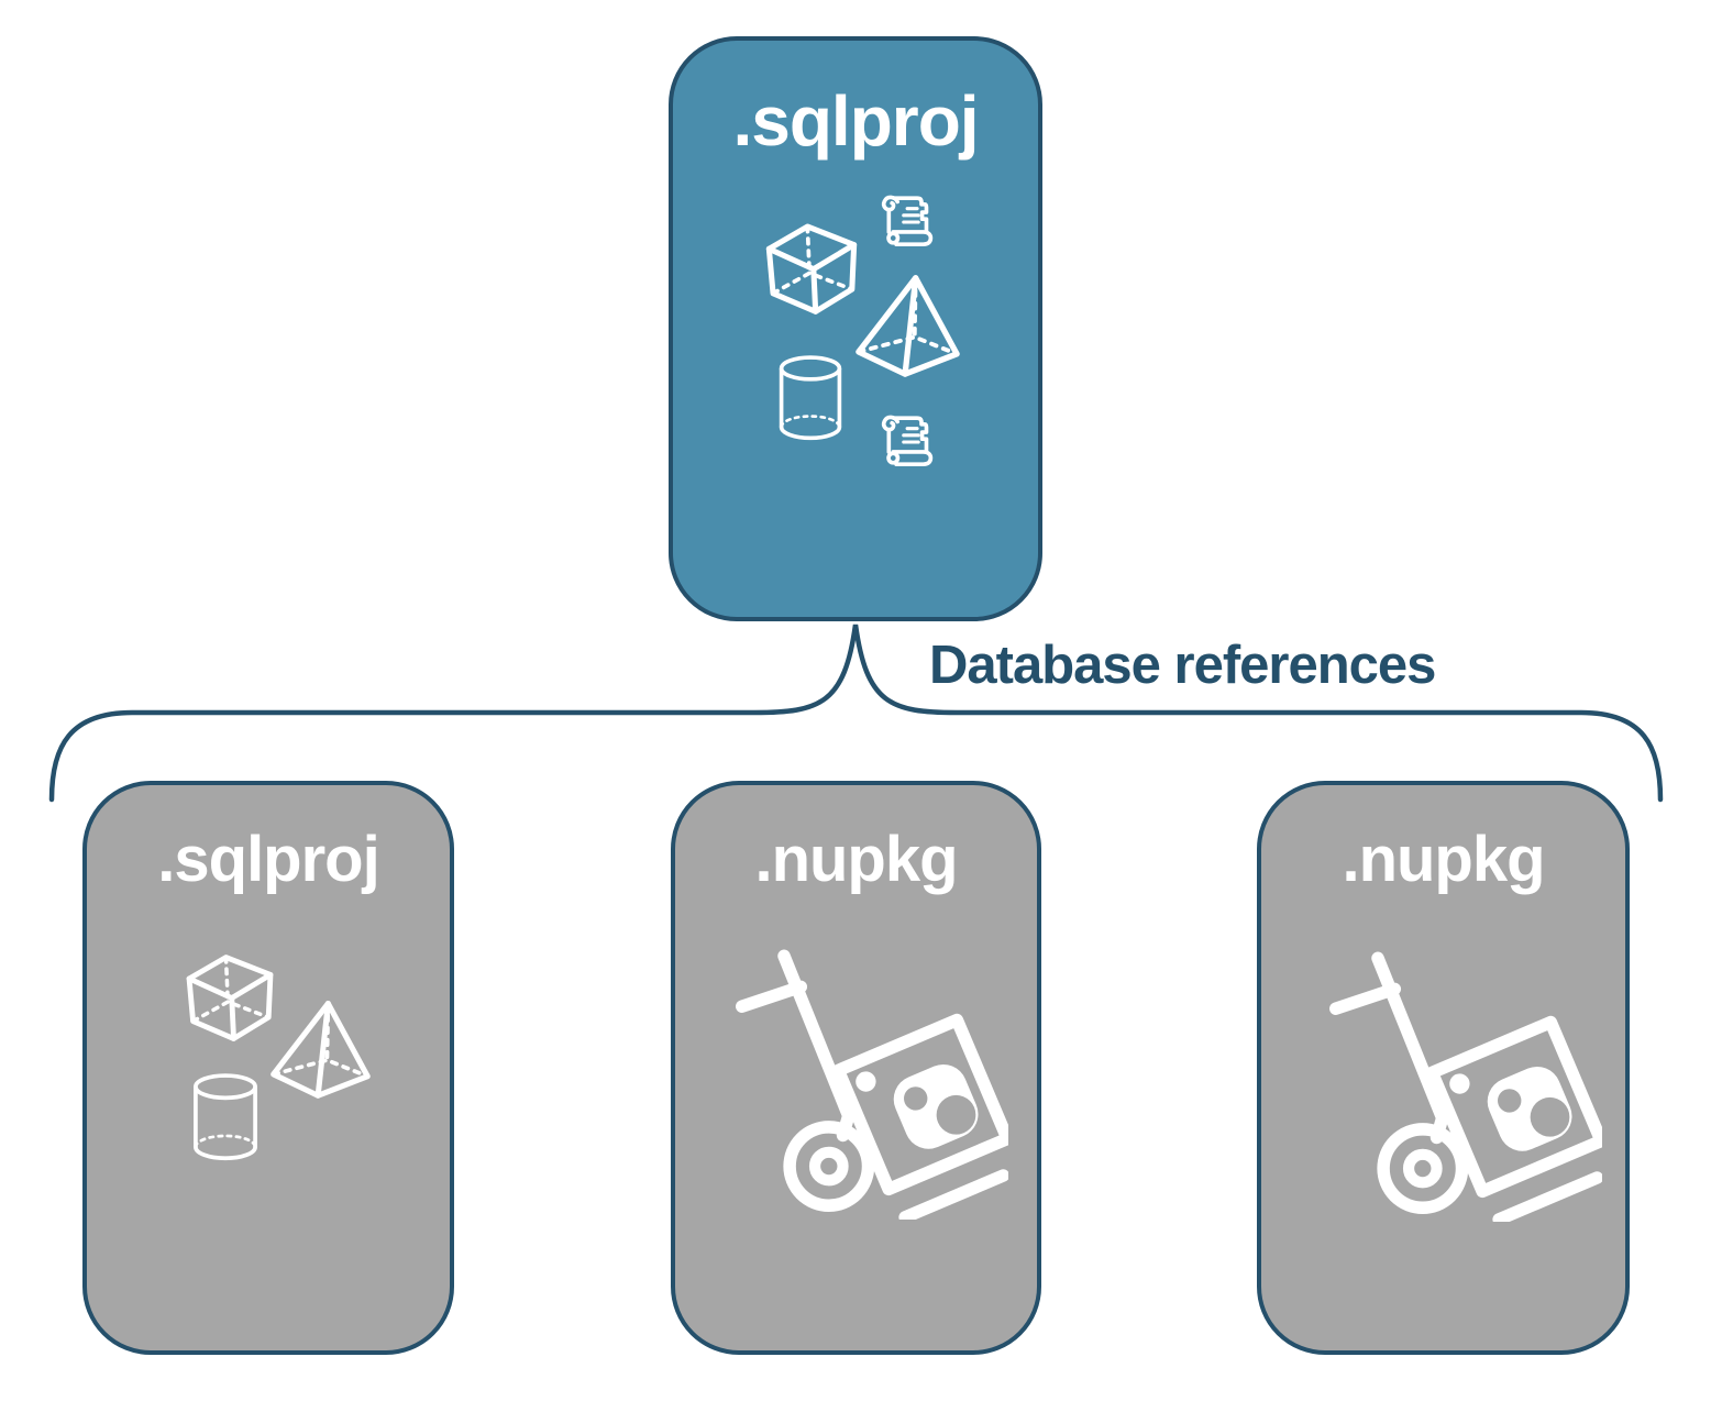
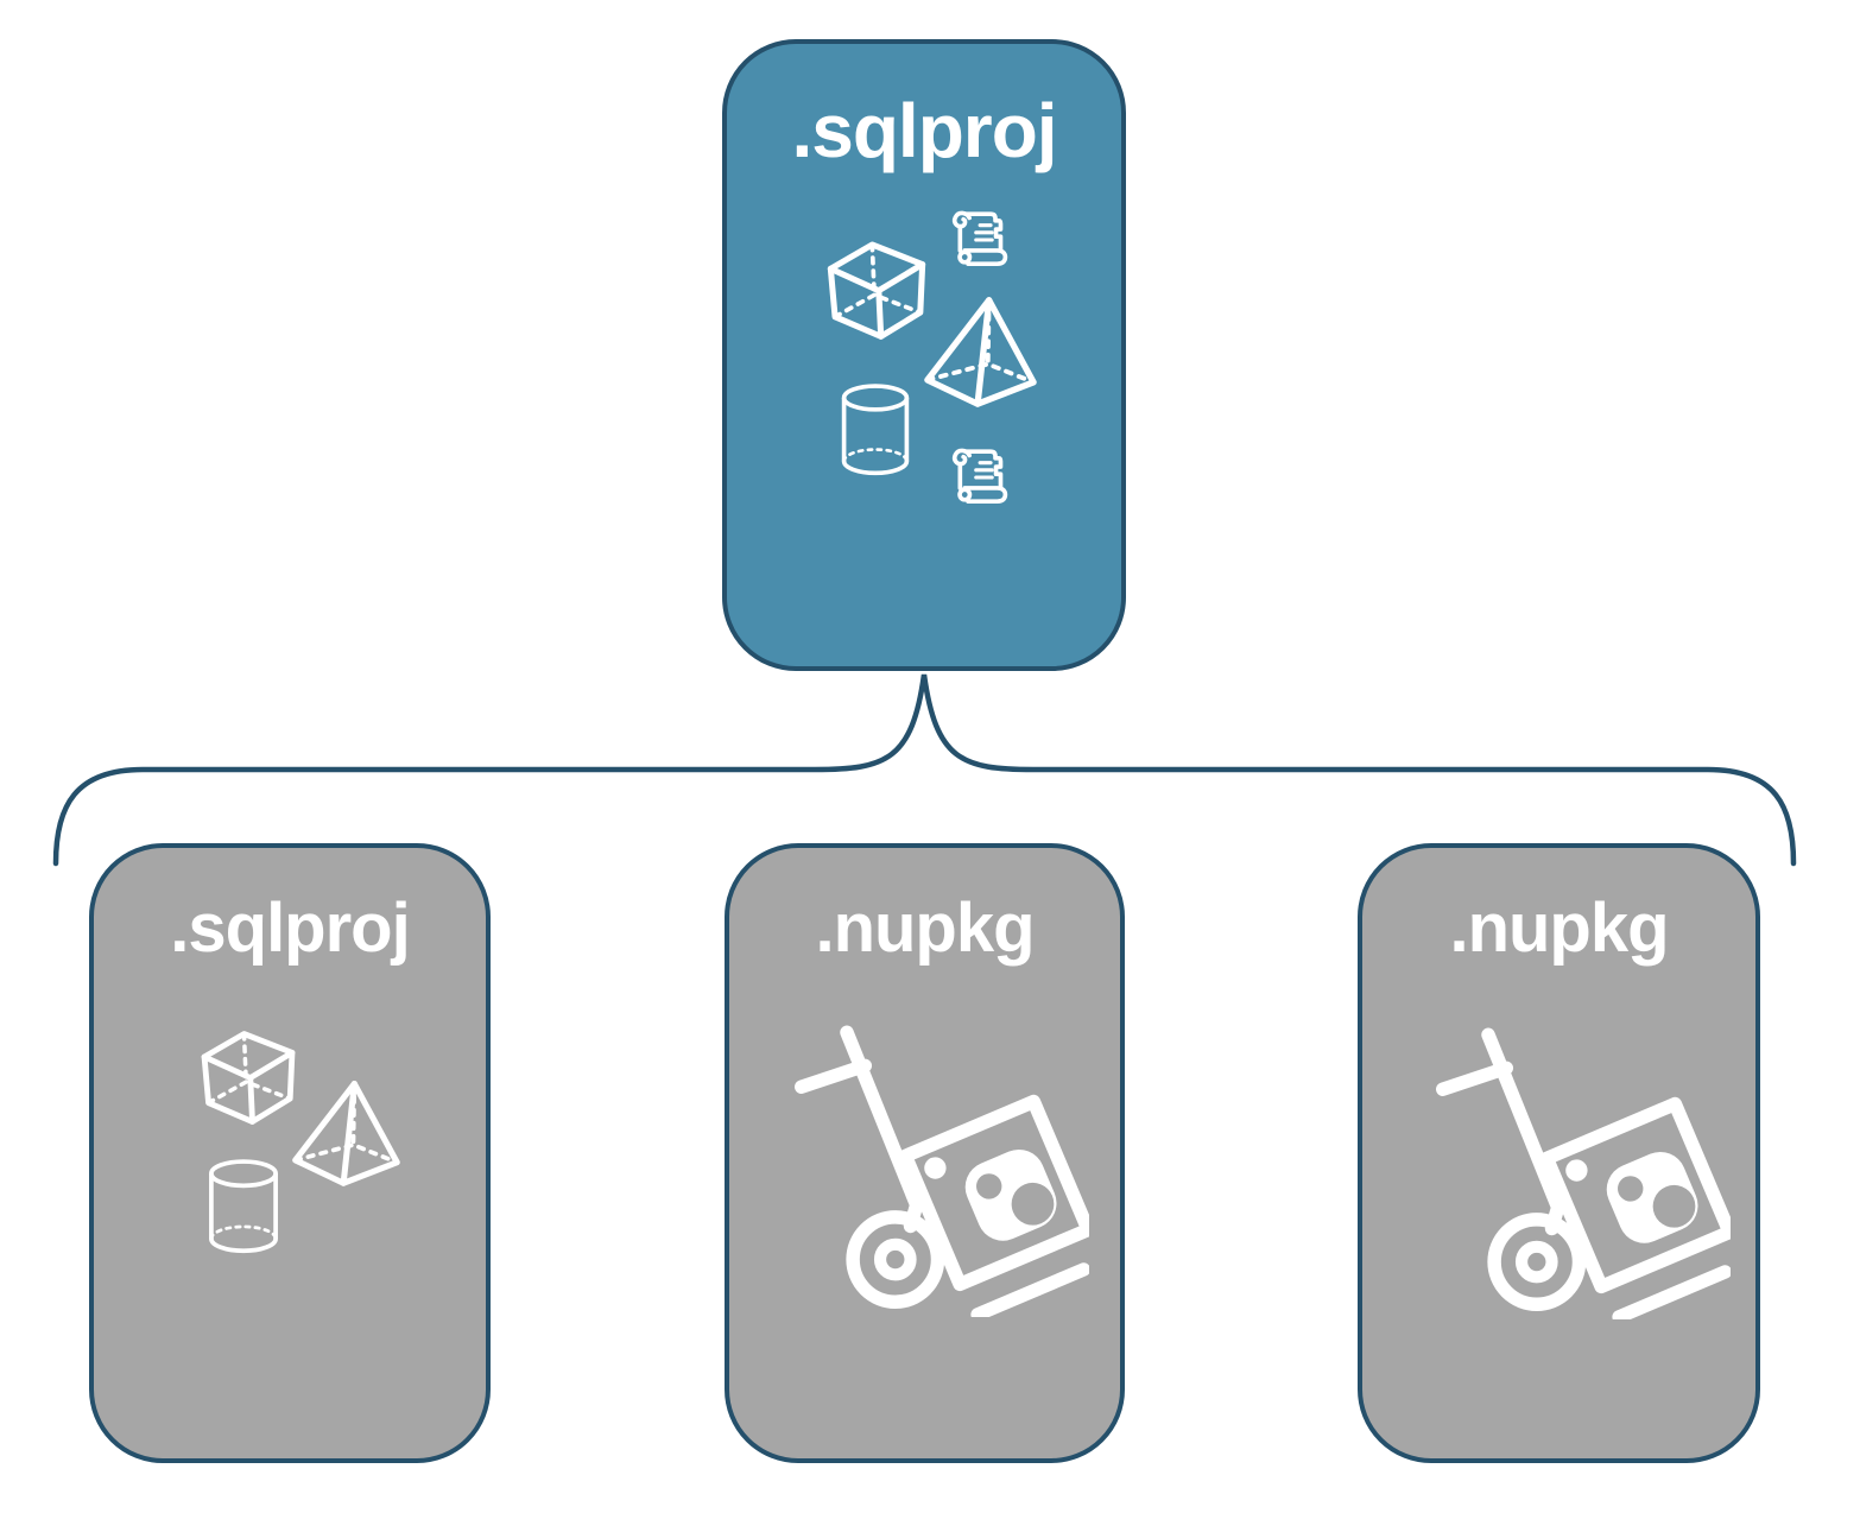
- Database references
  .sqlproj
  .sqlproj
  .nupkg
  .nupkg
